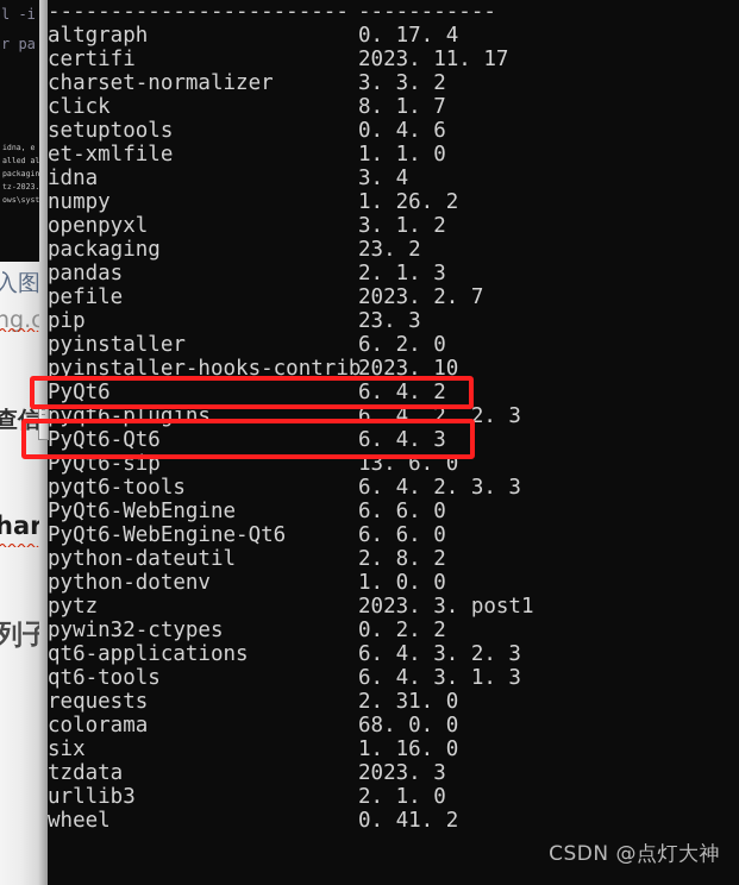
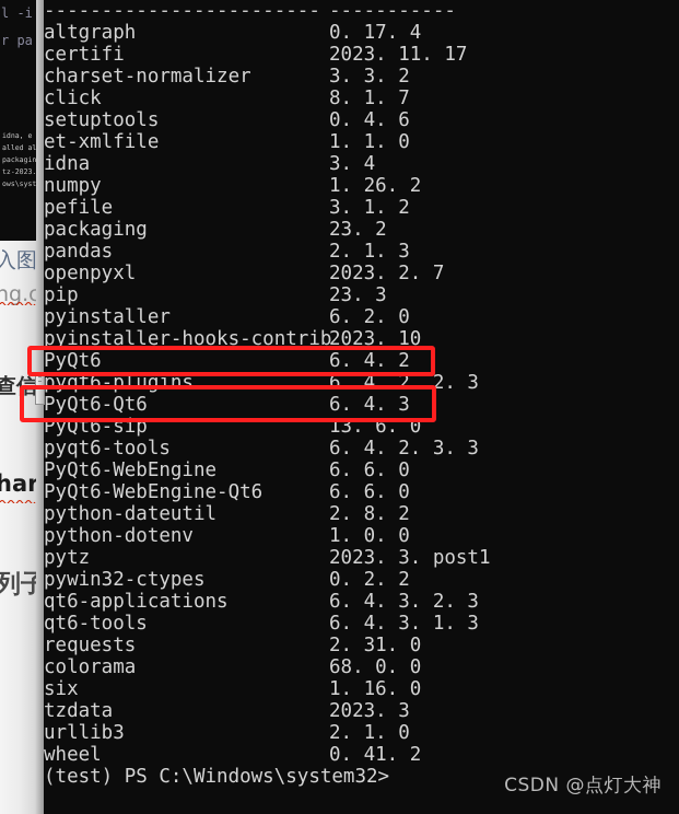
  l -i
  r pa
  idna, e
  alled al
  packagin
  tz-2023.
  ows\syst
  ng.c
  查信
  har
  列子
  ------------------------
  -----------
  altgraph
  0. 17. 4
  certifi
  2023. 11. 17
  charset-normalizer
  3. 3. 2
  click
  8. 1. 7
  setuptools
  0. 4. 6
  et-xmlfile
  1. 1. 0
  idna
  3. 4
  numpy
  1. 26. 2
- openpyxl
+ pefile
  3. 1. 2
  packaging
  23. 2
  pandas
  2. 1. 3
- pefile
+ openpyxl
  2023. 2. 7
  pip
  23. 3
  pyinstaller
  6. 2. 0
  pyinstaller-hooks-contrib
  2023. 10
  PyQt6
  6. 4. 2
  pyqt6-plugins
  6. 4. 2. 2. 3
  PyQt6-Qt6
  6. 4. 3
  PyQt6-sip
  13. 6. 0
  pyqt6-tools
  6. 4. 2. 3. 3
  PyQt6-WebEngine
  6. 6. 0
  PyQt6-WebEngine-Qt6
  6. 6. 0
  python-dateutil
  2. 8. 2
  python-dotenv
  1. 0. 0
  pytz
  2023. 3. post1
  pywin32-ctypes
  0. 2. 2
  qt6-applications
  6. 4. 3. 2. 3
  qt6-tools
  6. 4. 3. 1. 3
  requests
  2. 31. 0
  colorama
  68. 0. 0
  six
  1. 16. 0
  tzdata
  2023. 3
  urllib3
  2. 1. 0
  wheel
  0. 41. 2
+ (test) PS C:\Windows\system32>
  CSDN @点灯大神
